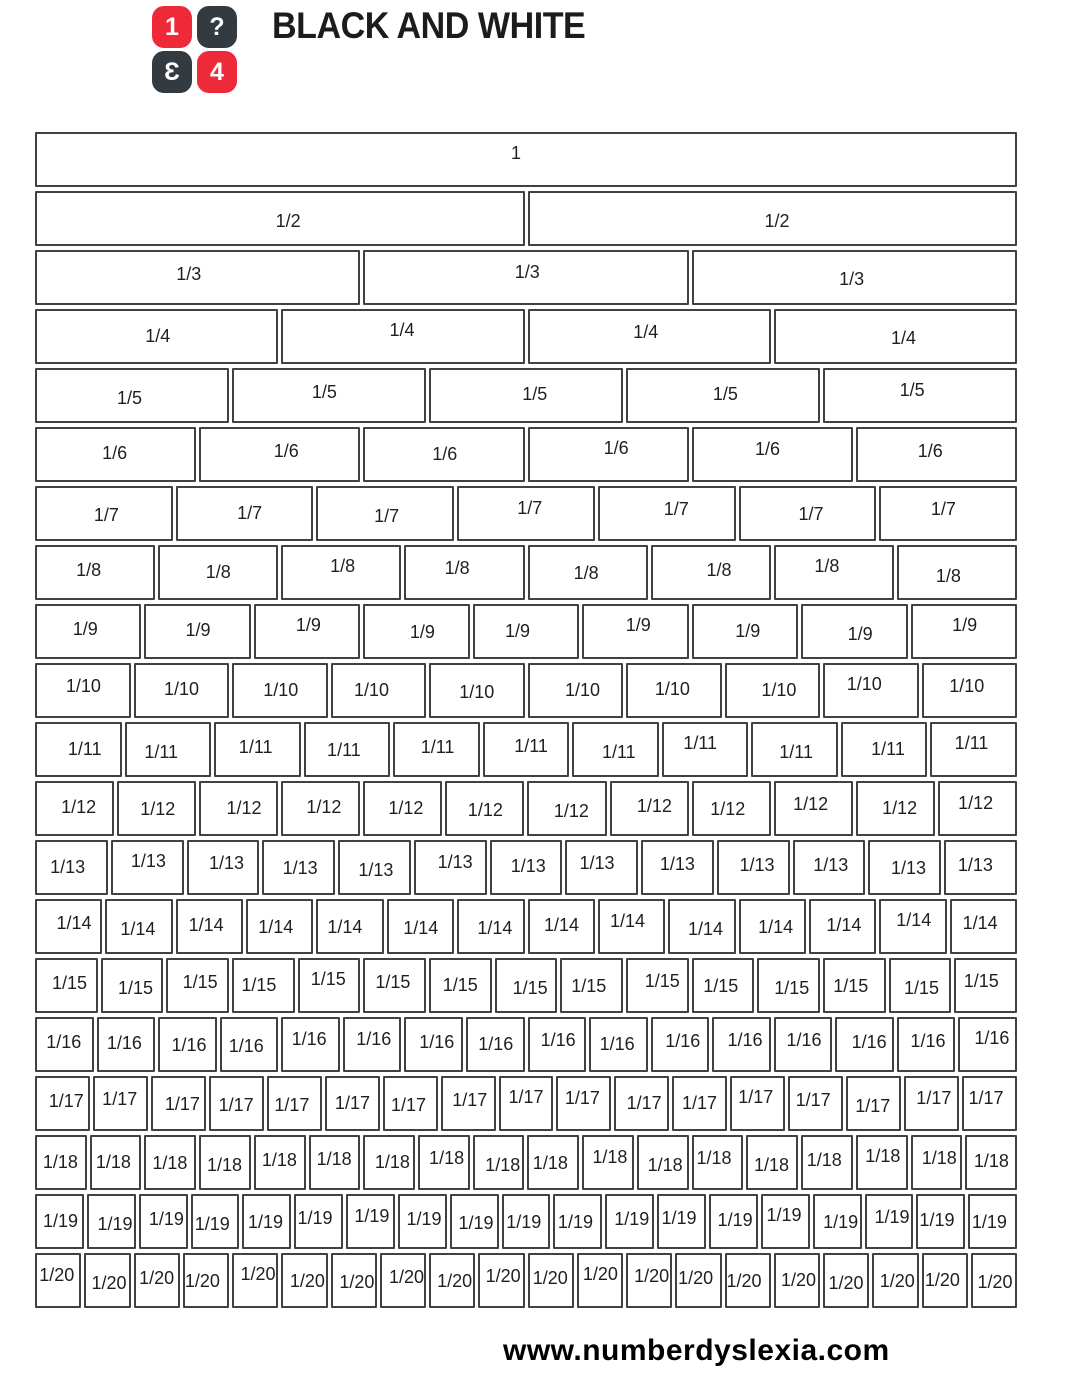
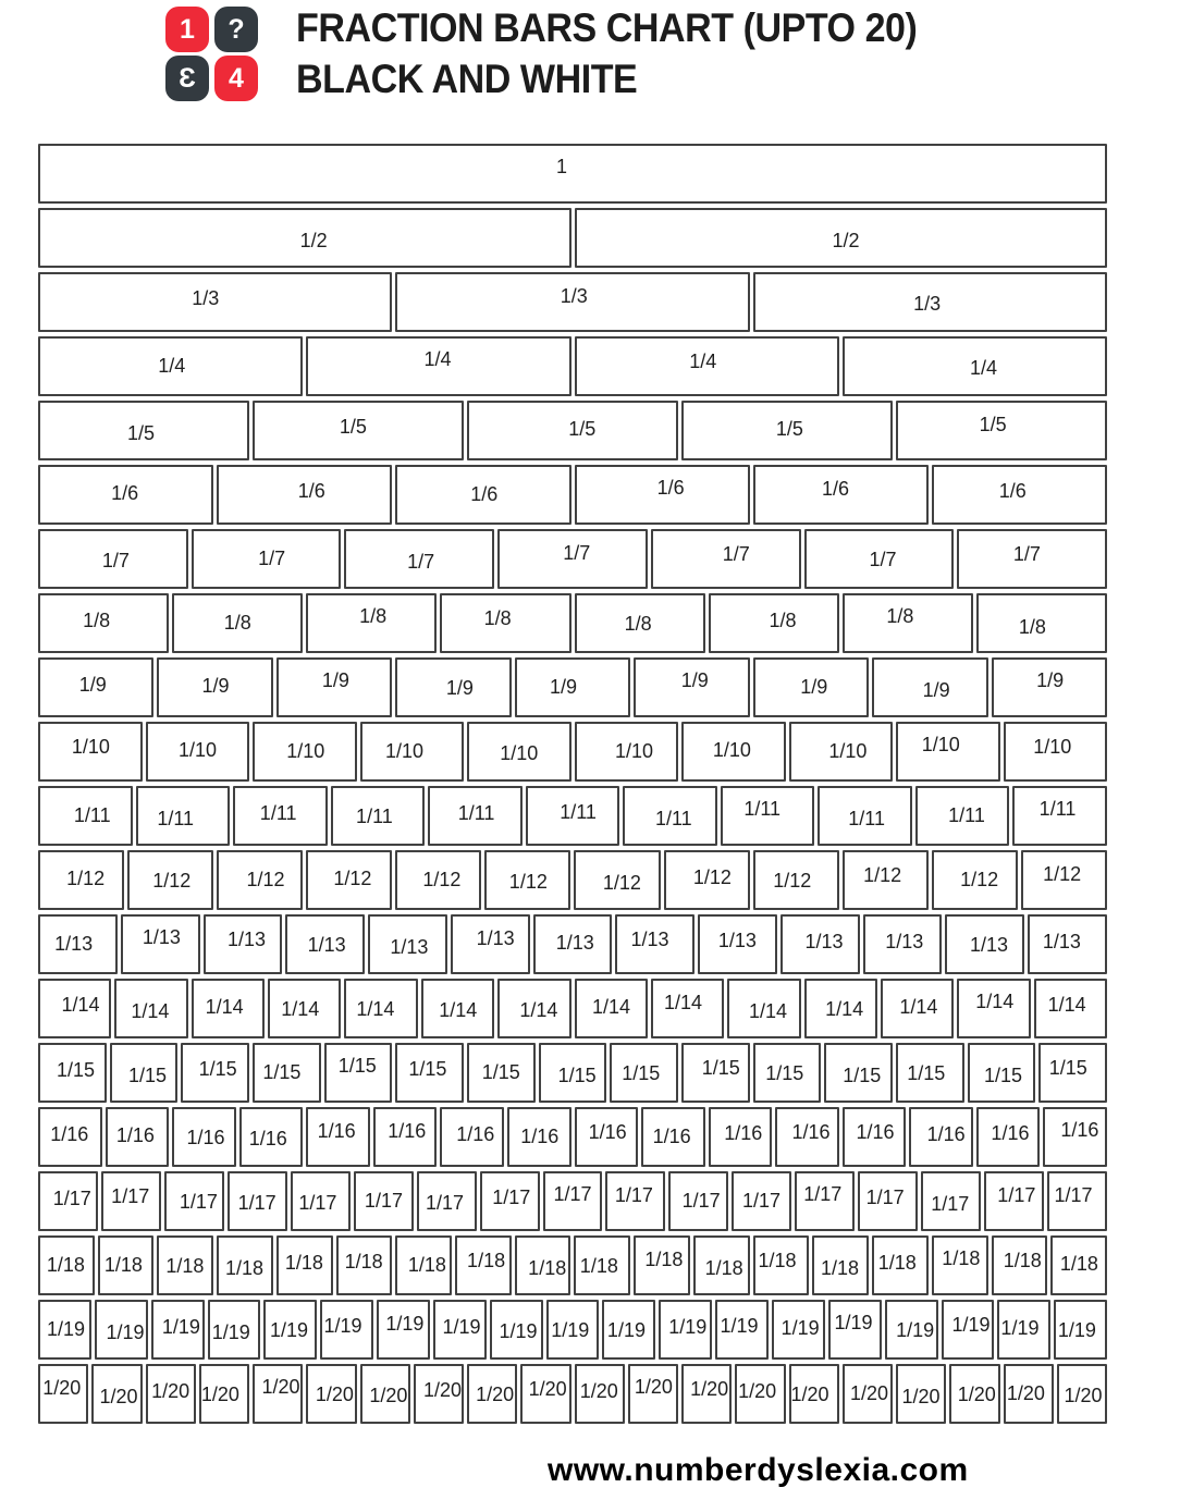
  1
  ?
  Ɛ
  4
+ FRACTION BARS CHART (UPTO 20)
  BLACK AND WHITE
  1
  1/2
  1/2
  1/3
  1/3
  1/3
  1/4
  1/4
  1/4
  1/4
  1/5
  1/5
  1/5
  1/5
  1/5
  1/6
  1/6
  1/6
  1/6
  1/6
  1/6
  1/7
  1/7
  1/7
  1/7
  1/7
  1/7
  1/7
  1/8
  1/8
  1/8
  1/8
  1/8
  1/8
  1/8
  1/8
  1/9
  1/9
  1/9
  1/9
  1/9
  1/9
  1/9
  1/9
  1/9
  1/10
  1/10
  1/10
  1/10
  1/10
  1/10
  1/10
  1/10
  1/10
  1/10
  1/11
  1/11
  1/11
  1/11
  1/11
  1/11
  1/11
  1/11
  1/11
  1/11
  1/11
  1/12
  1/12
  1/12
  1/12
  1/12
  1/12
  1/12
  1/12
  1/12
  1/12
  1/12
  1/12
  1/13
  1/13
  1/13
  1/13
  1/13
  1/13
  1/13
  1/13
  1/13
  1/13
  1/13
  1/13
  1/13
  1/14
  1/14
  1/14
  1/14
  1/14
  1/14
  1/14
  1/14
  1/14
  1/14
  1/14
  1/14
  1/14
  1/14
  1/15
  1/15
  1/15
  1/15
  1/15
  1/15
  1/15
  1/15
  1/15
  1/15
  1/15
  1/15
  1/15
  1/15
  1/15
  1/16
  1/16
  1/16
  1/16
  1/16
  1/16
  1/16
  1/16
  1/16
  1/16
  1/16
  1/16
  1/16
  1/16
  1/16
  1/16
  1/17
  1/17
  1/17
  1/17
  1/17
  1/17
  1/17
  1/17
  1/17
  1/17
  1/17
  1/17
  1/17
  1/17
  1/17
  1/17
  1/17
  1/18
  1/18
  1/18
  1/18
  1/18
  1/18
  1/18
  1/18
  1/18
  1/18
  1/18
  1/18
  1/18
  1/18
  1/18
  1/18
  1/18
  1/18
  1/19
  1/19
  1/19
  1/19
  1/19
  1/19
  1/19
  1/19
  1/19
  1/19
  1/19
  1/19
  1/19
  1/19
  1/19
  1/19
  1/19
  1/19
  1/19
  1/20
  1/20
  1/20
  1/20
  1/20
  1/20
  1/20
  1/20
  1/20
  1/20
  1/20
  1/20
  1/20
  1/20
  1/20
  1/20
  1/20
  1/20
  1/20
  1/20
  www.numberdyslexia.com
